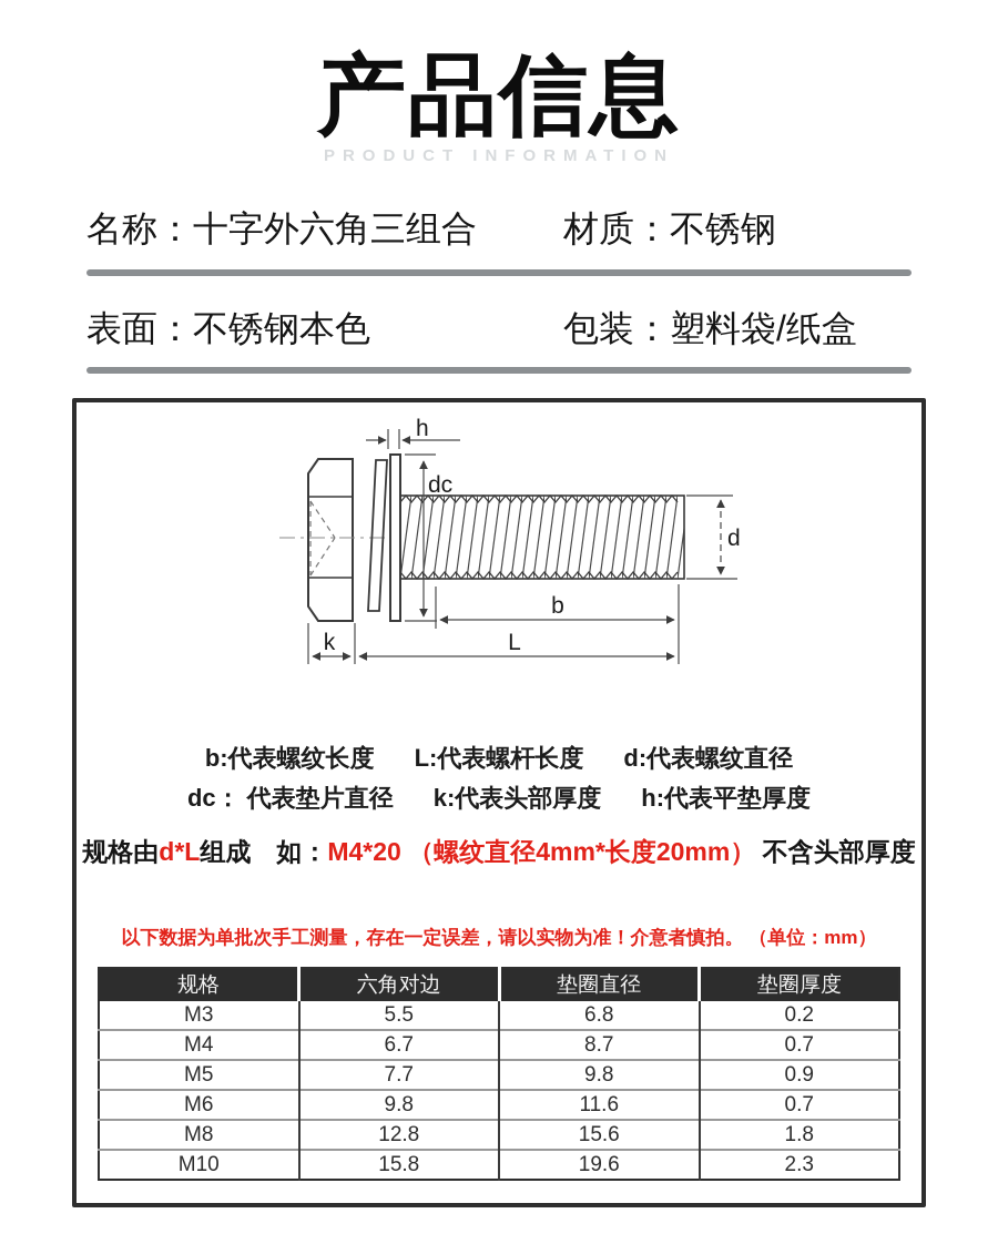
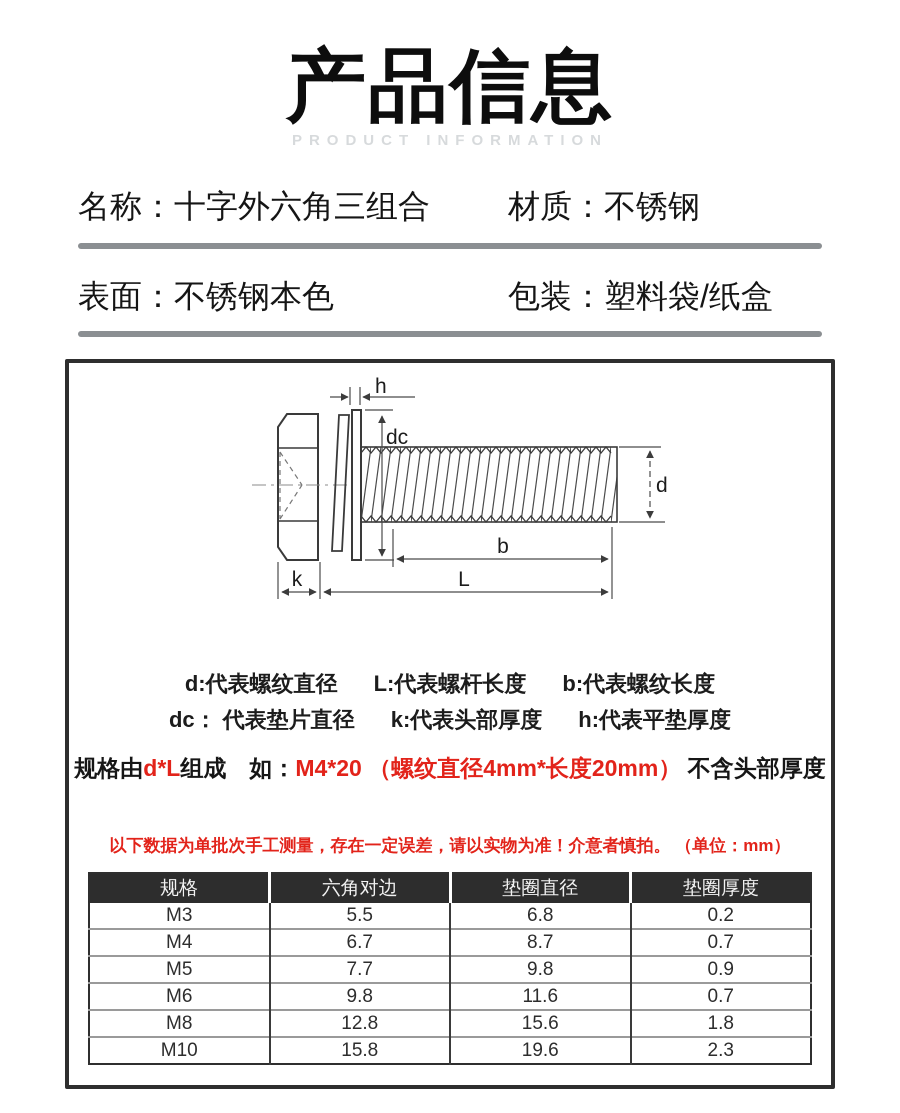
  产品信息
  PRODUCT INFORMATION
  名称：十字外六角三组合
  材质：不锈钢
  表面：不锈钢本色
  包装：塑料袋/纸盒
  h
  dc
  d
  b
  k
  L
- b:代表螺纹长度
+ d:代表螺纹直径
  L:代表螺杆长度
- d:代表螺纹直径
+ b:代表螺纹长度
  dc： 代表垫片直径
  k:代表头部厚度
  h:代表平垫厚度
  规格由d*L组成 如：M4*20 （螺纹直径4mm*长度20mm） 不含头部厚度
  以下数据为单批次手工测量，存在一定误差，请以实物为准！介意者慎拍。 （单位：mm）
  规格	六角对边	垫圈直径	垫圈厚度
  M3	5.5	6.8	0.2
  M4	6.7	8.7	0.7
  M5	7.7	9.8	0.9
  M6	9.8	11.6	0.7
  M8	12.8	15.6	1.8
  M10	15.8	19.6	2.3
